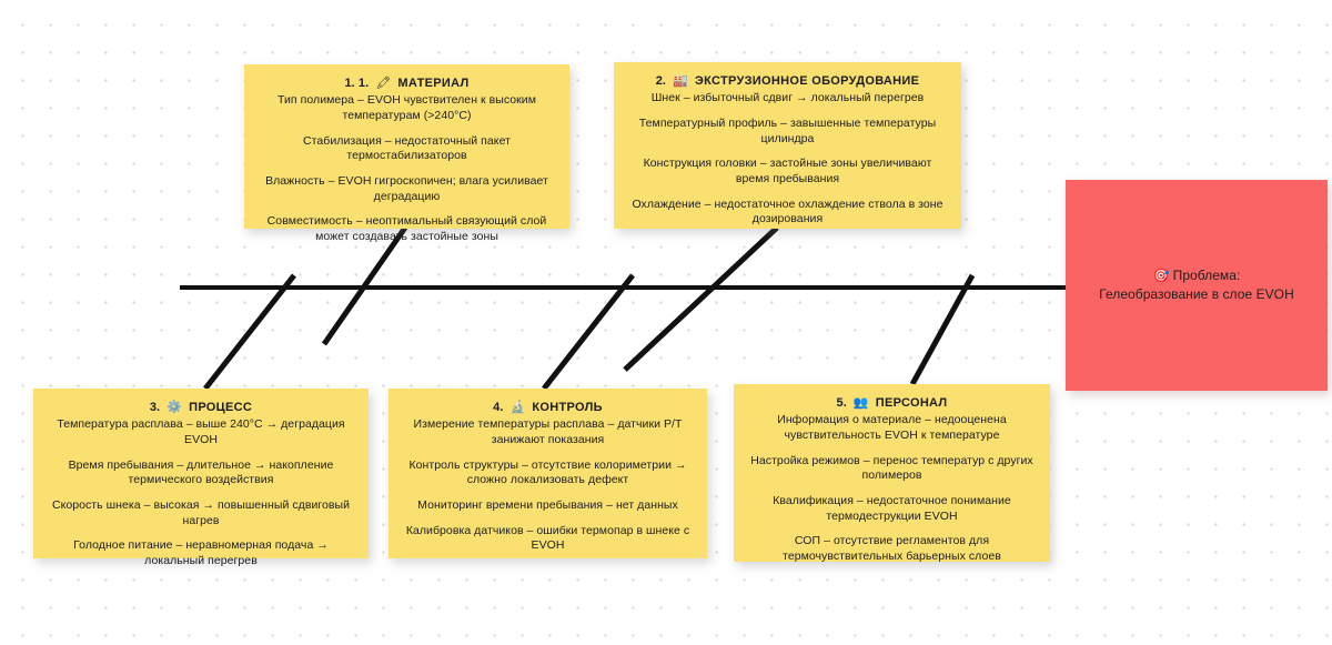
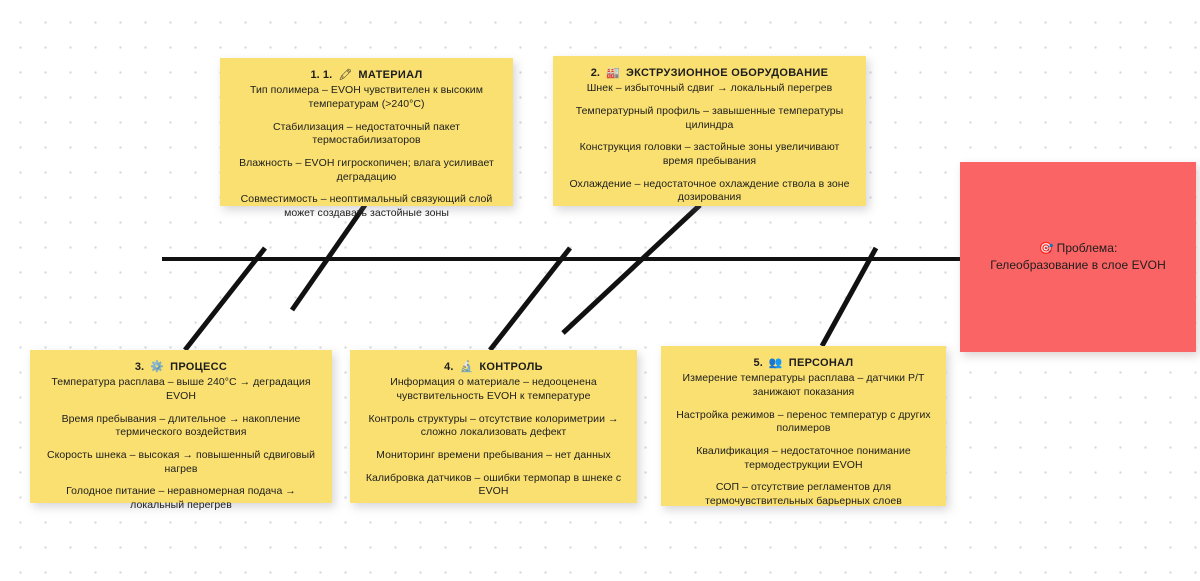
  1. 1. 🖍 МАТЕРИАЛ
  Тип полимера – EVOH чувствителен к высоким температурам (>240°C)
  Стабилизация – недостаточный пакет термостабилизаторов
  Влажность – EVOH гигроскопичен; влага усиливает деградацию
  Совместимость – неоптимальный связующий слой может создавать застойные зоны
  2. 🏭 ЭКСТРУЗИОННОЕ ОБОРУДОВАНИЕ
  Шнек – избыточный сдвиг → локальный перегрев
  Температурный профиль – завышенные температуры цилиндра
  Конструкция головки – застойные зоны увеличивают время пребывания
  Охлаждение – недостаточное охлаждение ствола в зоне дозирования
  3. ⚙️ ПРОЦЕСС
  Температура расплава – выше 240°C → деградация EVOH
  Время пребывания – длительное → накопление термического воздействия
  Скорость шнека – высокая → повышенный сдвиговый нагрев
  Голодное питание – неравномерная подача → локальный перегрев
  4. 🔬 КОНТРОЛЬ
- Измерение температуры расплава – датчики P/T занижают показания
+ Информация о материале – недооценена чувствительность EVOH к температуре
  Контроль структуры – отсутствие колориметрии → сложно локализовать дефект
  Мониторинг времени пребывания – нет данных
  Калибровка датчиков – ошибки термопар в шнеке с EVOH
  5. 👥 ПЕРСОНАЛ
- Информация о материале – недооценена чувствительность EVOH к температуре
+ Измерение температуры расплава – датчики P/T занижают показания
  Настройка режимов – перенос температур с других полимеров
  Квалификация – недостаточное понимание термодеструкции EVOH
  СОП – отсутствие регламентов для термочувствительных барьерных слоев
  🎯 Проблема:
  Гелеобразование в слое EVOH
